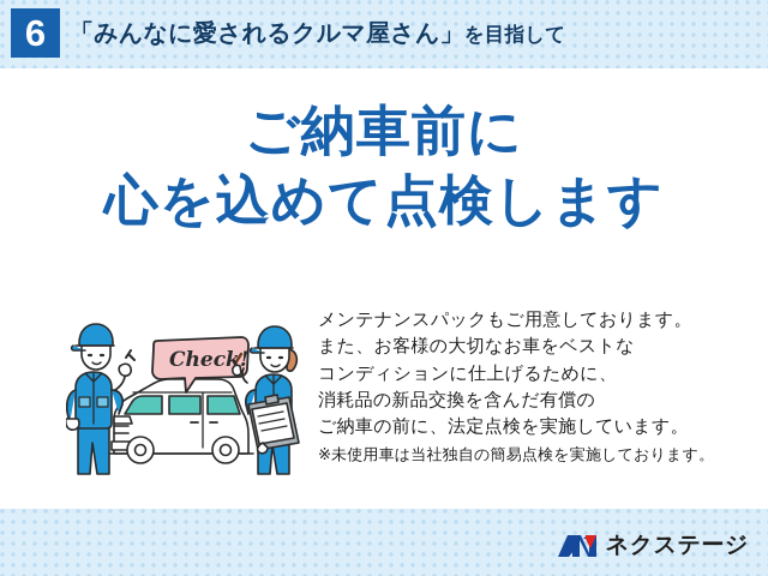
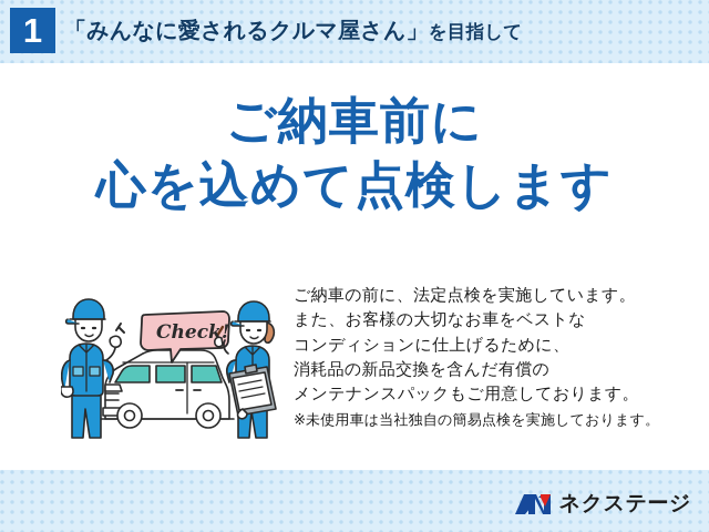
- 6
+ 1
  「みんなに愛されるクルマ屋さん」を目指して
  ご納車前に
  心を込めて点検します
- メンテナンスパックもご用意しております。
+ ご納車の前に、法定点検を実施しています。
  また、お客様の大切なお車をベストな
  コンディションに仕上げるために、
  消耗品の新品交換を含んだ有償の
- ご納車の前に、法定点検を実施しています。
+ メンテナンスパックもご用意しております。
  ※未使用車は当社独自の簡易点検を実施しております。
  Check!
  ネクステージ
